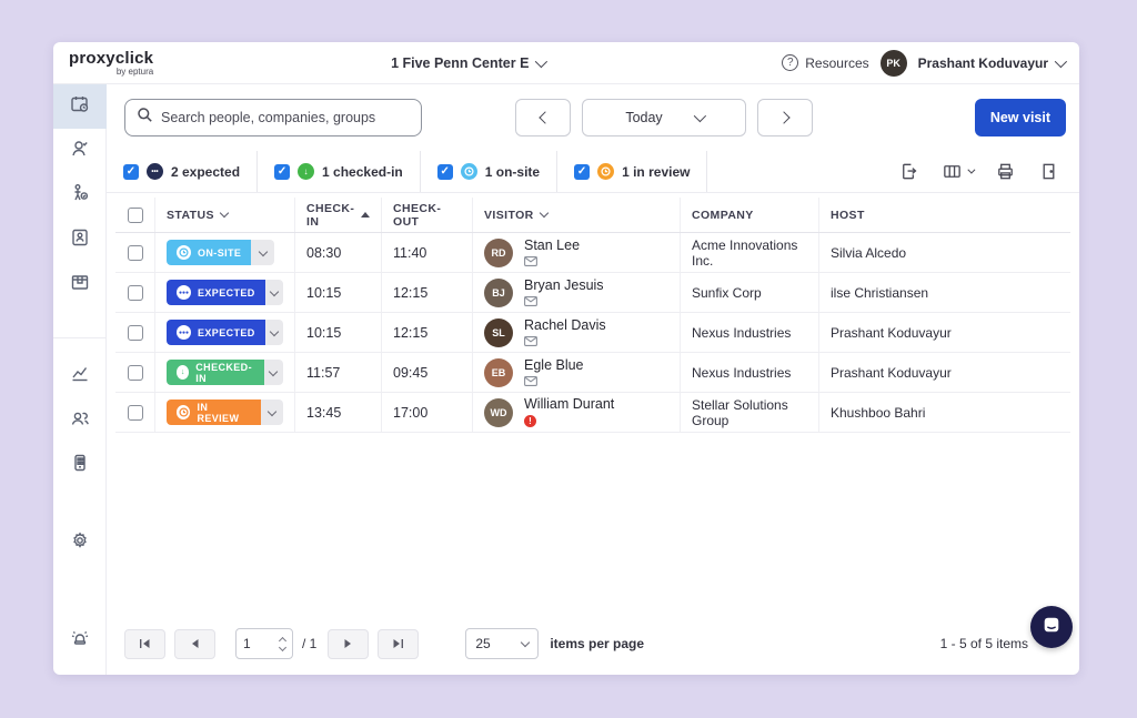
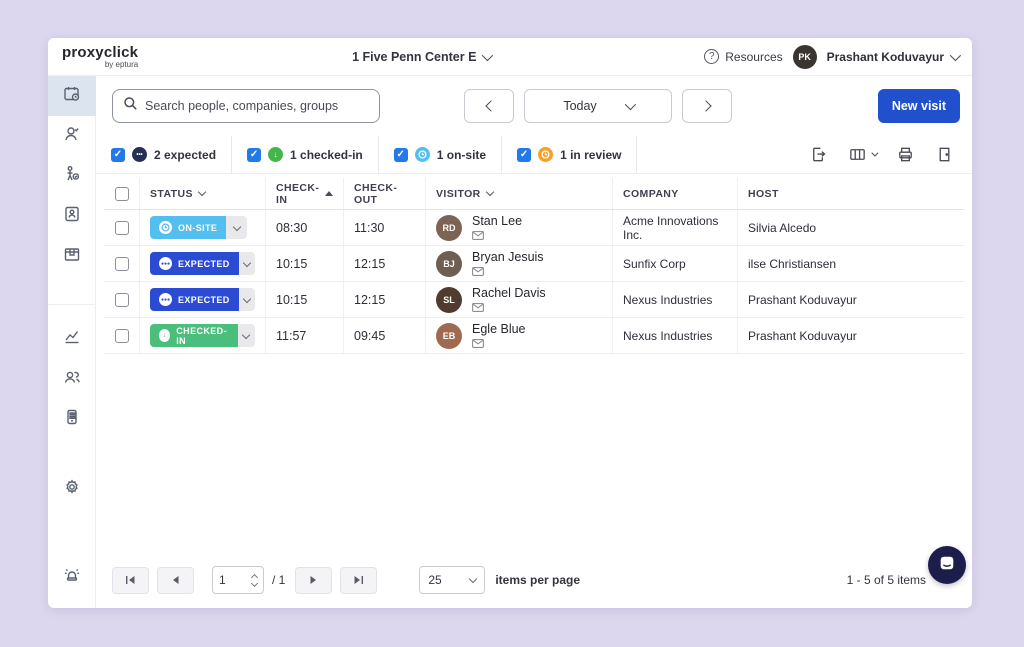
  proxyclick
  by eptura
  1 Five Penn Center E
  ?
  Resources
  PK
  Prashant Koduvayur
  Search people, companies, groups
  Today
  New visit
  ✓
  2 expected
  ✓
  ↓
  1 checked-in
  ✓
  1 on-site
  ✓
  1 in review
  STATUS
  CHECK-IN
  CHECK-OUT
  VISITOR
  COMPANY
  HOST
  ON-SITE
  08:30
- 11:40
+ 11:30
  RD
  Stan Lee
  Acme Innovations Inc.
  Silvia Alcedo
  EXPECTED
  10:15
  12:15
  BJ
  Bryan Jesuis
  Sunfix Corp
  ilse Christiansen
  EXPECTED
  10:15
  12:15
  SL
  Rachel Davis
  Nexus Industries
  Prashant Koduvayur
  CHECKED-IN
  11:57
  09:45
  EB
  Egle Blue
  Nexus Industries
  Prashant Koduvayur
- IN REVIEW
- 13:45
- 17:00
- WD
- William Durant
- !
- Stellar Solutions Group
- Khushboo Bahri
  1
  / 1
  25
  items per page
  1 - 5 of 5 items
